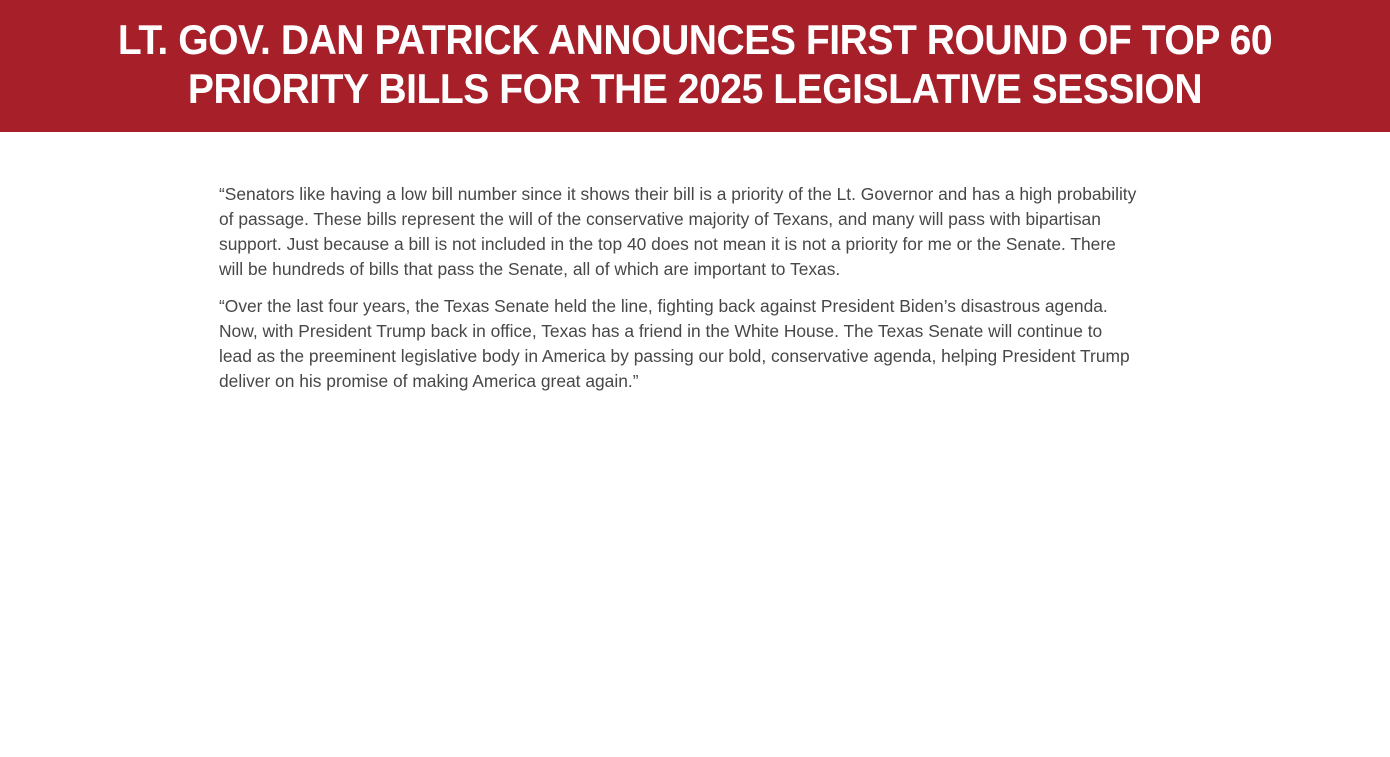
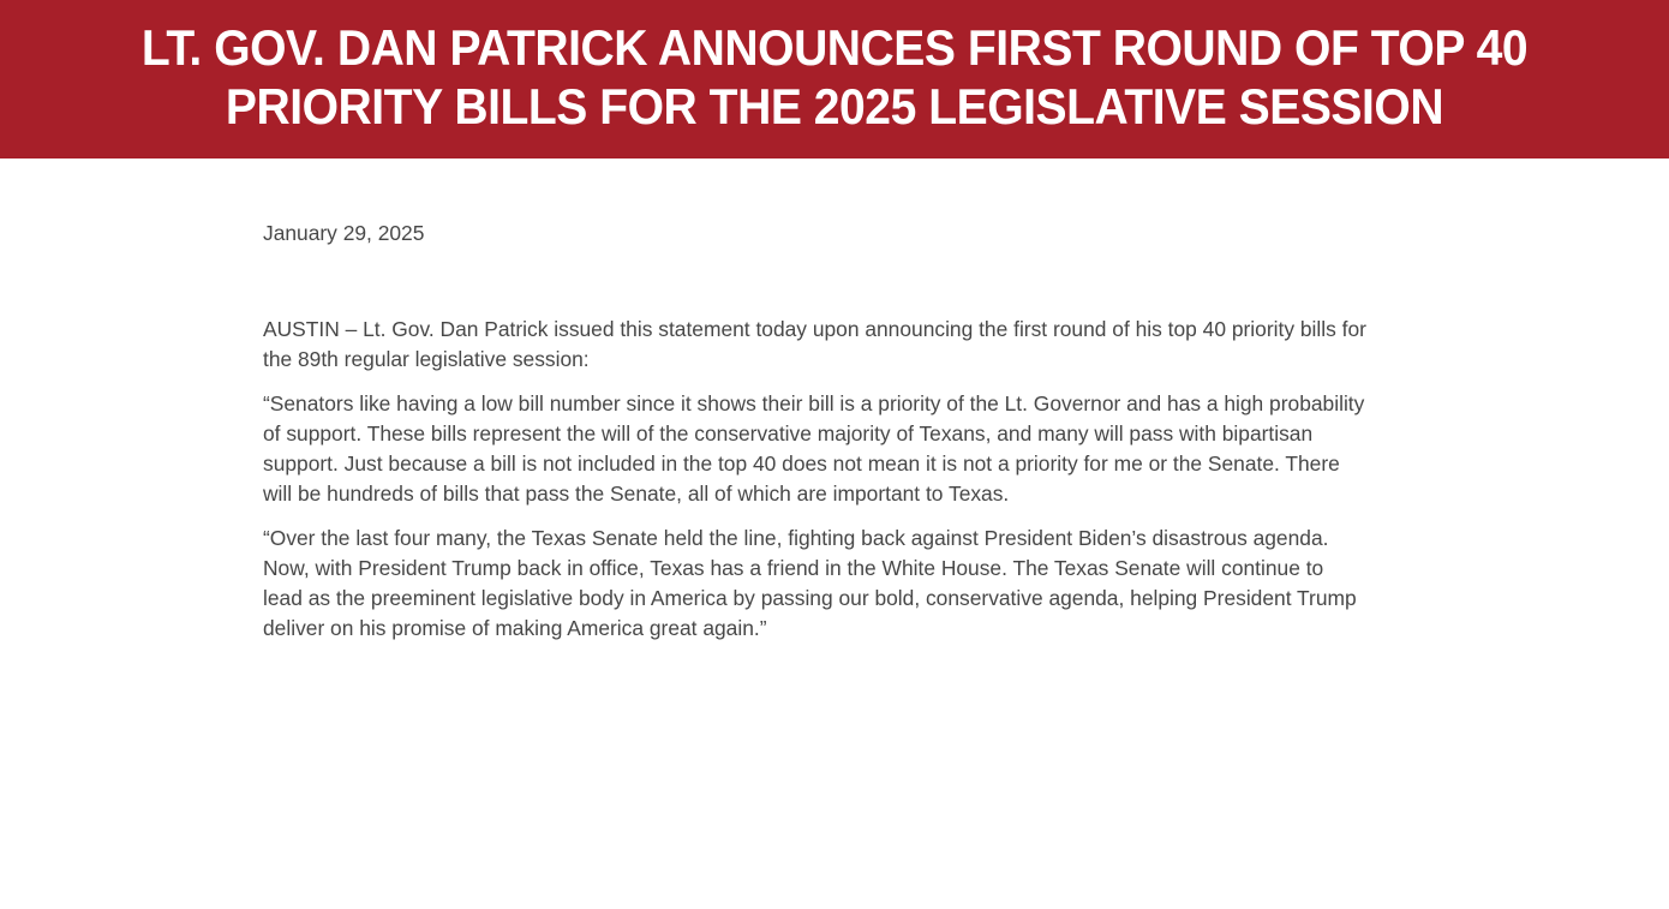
- LT. GOV. DAN PATRICK ANNOUNCES FIRST ROUND OF TOP 60 PRIORITY BILLS FOR THE 2025 LEGISLATIVE SESSION
+ LT. GOV. DAN PATRICK ANNOUNCES FIRST ROUND OF TOP 40 PRIORITY BILLS FOR THE 2025 LEGISLATIVE SESSION
+ January 29, 2025
+ AUSTIN – Lt. Gov. Dan Patrick issued this statement today upon announcing the first round of his top 40 priority bills for the 89th regular legislative session:
- “Senators like having a low bill number since it shows their bill is a priority of the Lt. Governor and has a high probability of passage. These bills represent the will of the conservative majority of Texans, and many will pass with bipartisan support. Just because a bill is not included in the top 40 does not mean it is not a priority for me or the Senate. There will be hundreds of bills that pass the Senate, all of which are important to Texas.
+ “Senators like having a low bill number since it shows their bill is a priority of the Lt. Governor and has a high probability of support. These bills represent the will of the conservative majority of Texans, and many will pass with bipartisan support. Just because a bill is not included in the top 40 does not mean it is not a priority for me or the Senate. There will be hundreds of bills that pass the Senate, all of which are important to Texas.
- “Over the last four years, the Texas Senate held the line, fighting back against President Biden’s disastrous agenda. Now, with President Trump back in office, Texas has a friend in the White House. The Texas Senate will continue to lead as the preeminent legislative body in America by passing our bold, conservative agenda, helping President Trump deliver on his promise of making America great again.”
+ “Over the last four many, the Texas Senate held the line, fighting back against President Biden’s disastrous agenda. Now, with President Trump back in office, Texas has a friend in the White House. The Texas Senate will continue to lead as the preeminent legislative body in America by passing our bold, conservative agenda, helping President Trump deliver on his promise of making America great again.”
